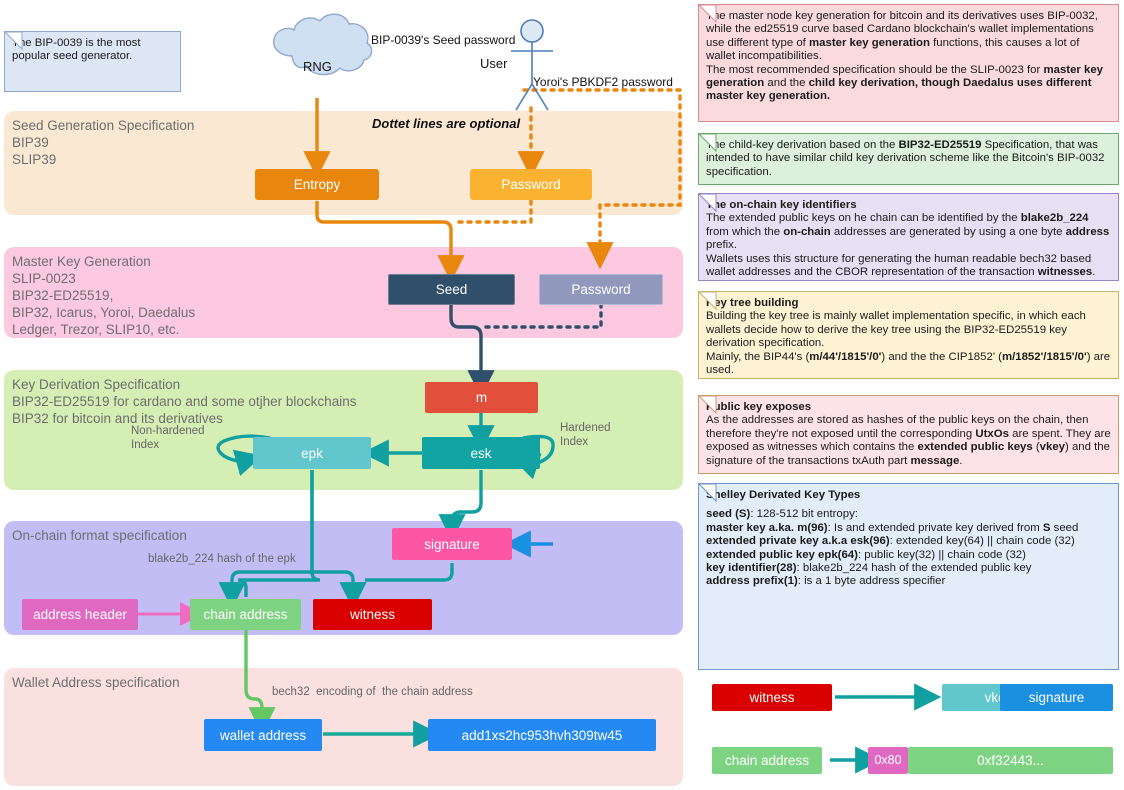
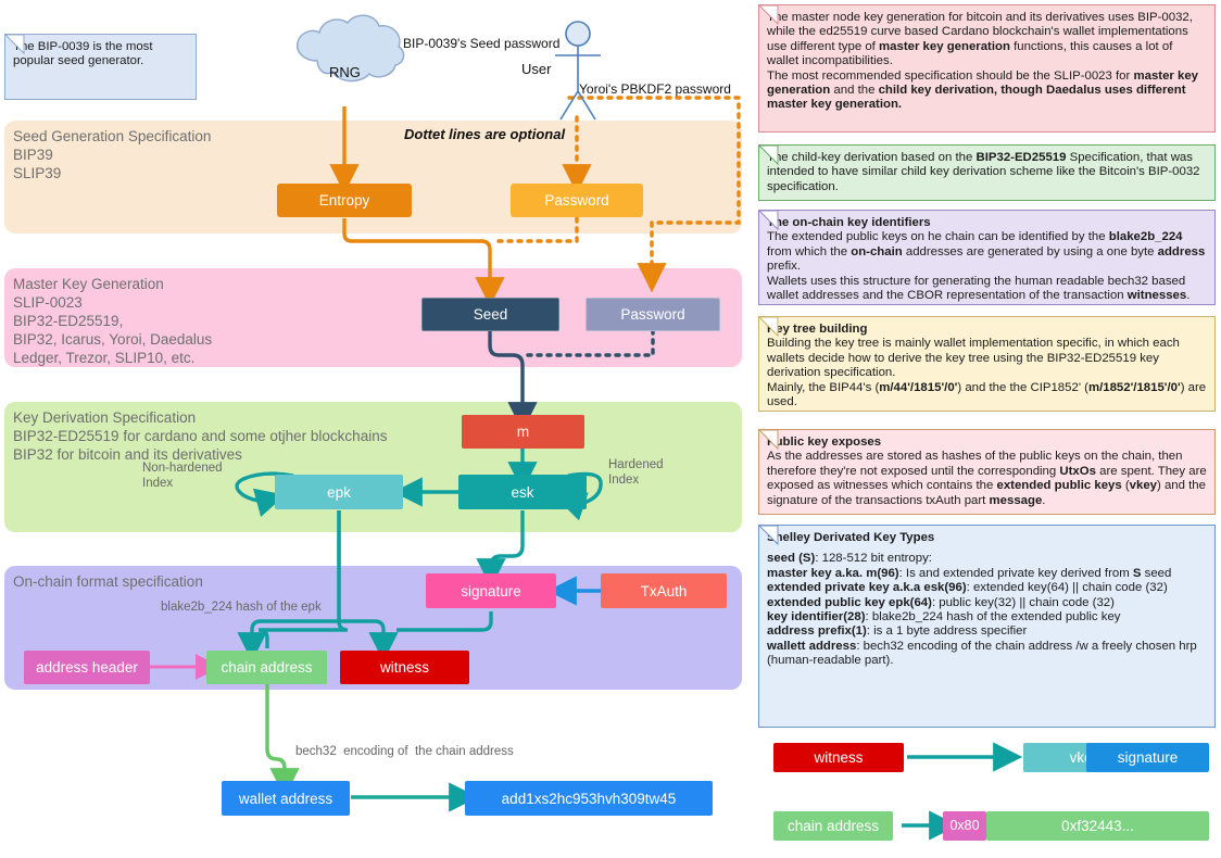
  Seed Generation Specification
  BIP39
  SLIP39
  Master Key Generation
  SLIP-0023
  BIP32-ED25519,
  BIP32, Icarus, Yoroi, Daedalus
  Ledger, Trezor, SLIP10, etc.
  Key Derivation Specification
  BIP32-ED25519 for cardano and some otjher blockchains
  BIP32 for bitcoin and its derivatives
  On-chain format specification
- Wallet Address specification
  RNG
  User
  BIP-0039's Seed password
  Yoroi's PBKDF2 password
  Dottet lines are optional
  Non-hardened
  Index
  Hardened
  Index
  blake2b_224 hash of the epk
  bech32 encoding of the chain address
  Entropy
  Password
  Seed
  Password
  m
  epk
  esk
  signature
+ TxAuth
  address header
  chain address
  witness
  wallet address
  add1xs2hc953hvh309tw45
  e BIP-0039 is the most popular seed generator.
  e master node key generation for bitcoin and its derivatives uses BIP-0032, while the ed25519 curve based Cardano blockchain's wallet implementations use different type of master key generation functions, this causes a lot of wallet incompatibilities.
  The most recommended specification should be the SLIP-0023 for master key generation and the child key derivation, though Daedalus uses different master key generation.
  e child-key derivation based on the BIP32-ED25519 Specification, that was intended to have similar child key derivation scheme like the Bitcoin's BIP-0032 specification.
  e on-chain key identifiers
  The extended public keys on he chain can be identified by the blake2b_224 from which the on-chain addresses are generated by using a one byte address prefix.
  Wallets uses this structure for generating the human readable bech32 based wallet addresses and the CBOR representation of the transaction witnesses.
  ey tree building
  Building the key tree is mainly wallet implementation specific, in which each wallets decide how to derive the key tree using the BIP32-ED25519 key derivation specification.
  Mainly, the BIP44's (m/44'/1815'/0') and the the CIP1852' (m/1852'/1815'/0') are used.
  ublic key exposes
  As the addresses are stored as hashes of the public keys on the chain, then therefore they're not exposed until the corresponding UtxOs are spent. They are exposed as witnesses which contains the extended public keys (vkey) and the signature of the transactions txAuth part message.
  helley Derivated Key Types
  seed (S): 128-512 bit entropy:
  master key a.ka. m(96): Is and extended private key derived from S seed
  extended private key a.k.a esk(96): extended key(64) || chain code (32)
  extended public key epk(64): public key(32) || chain code (32)
  key identifier(28): blake2b_224 hash of the extended public key
  address prefix(1): is a 1 byte address specifier
+ wallett address: bech32 encoding of the chain address /w a freely chosen hrp (human-readable part).
  witness
  signature
  chain address
  0x80
  0xf32443...
